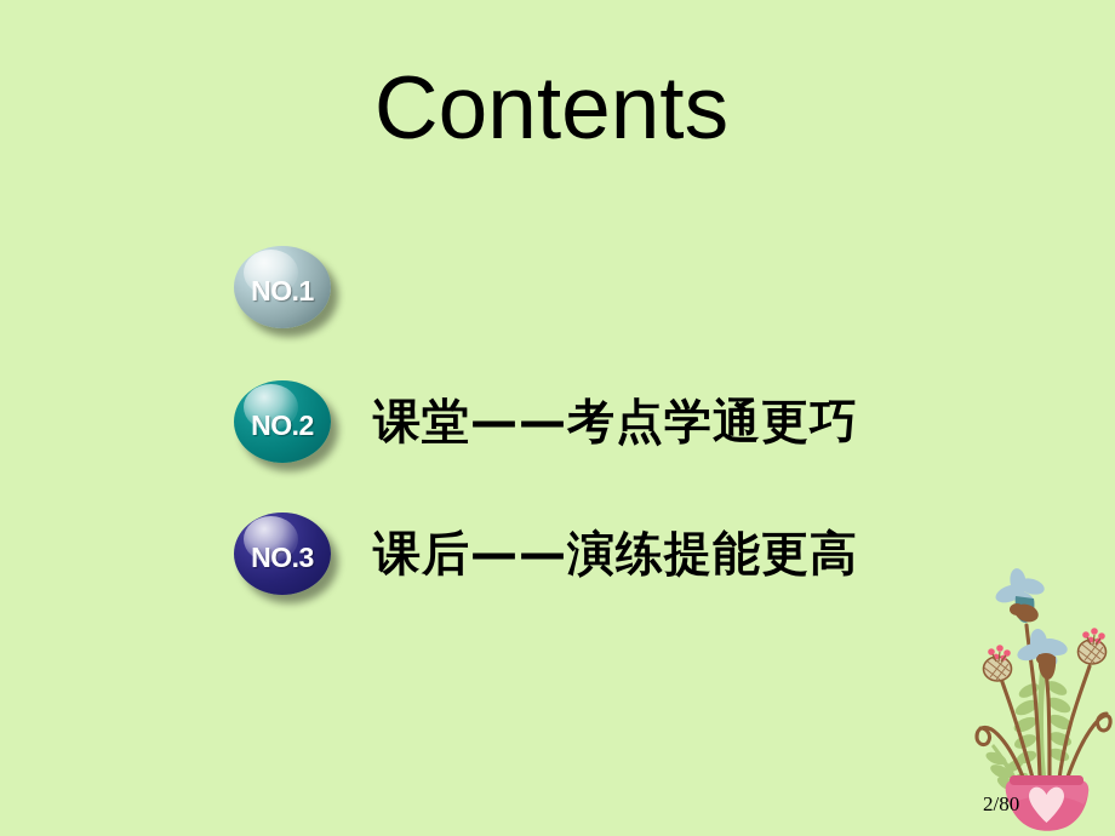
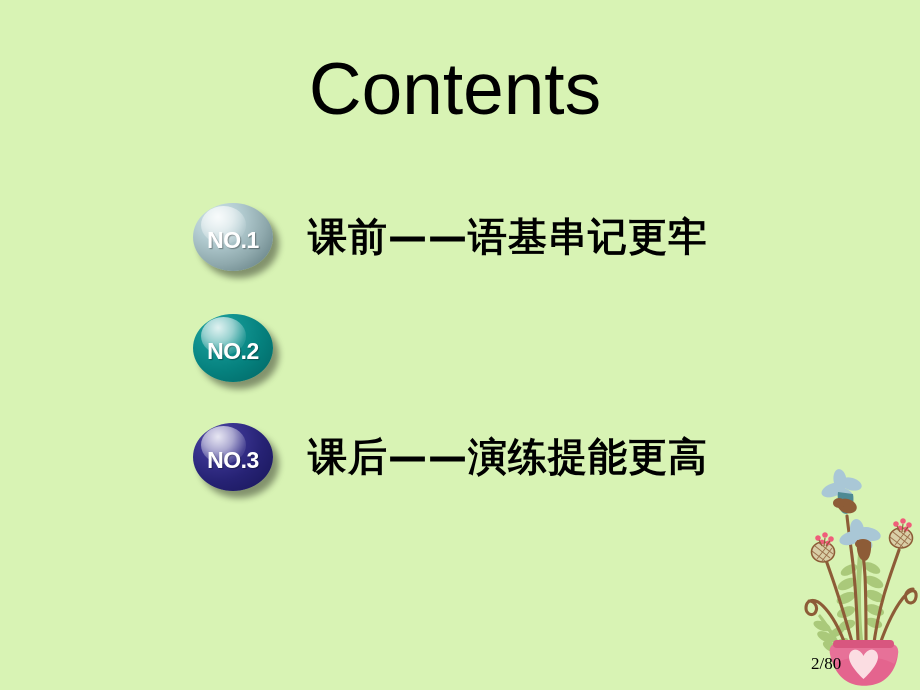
  Contents
  NO.1
+ 课前——语基串记更牢
  NO.2
- 课堂——考点学通更巧
  NO.3
  课后——演练提能更高
  2/80
